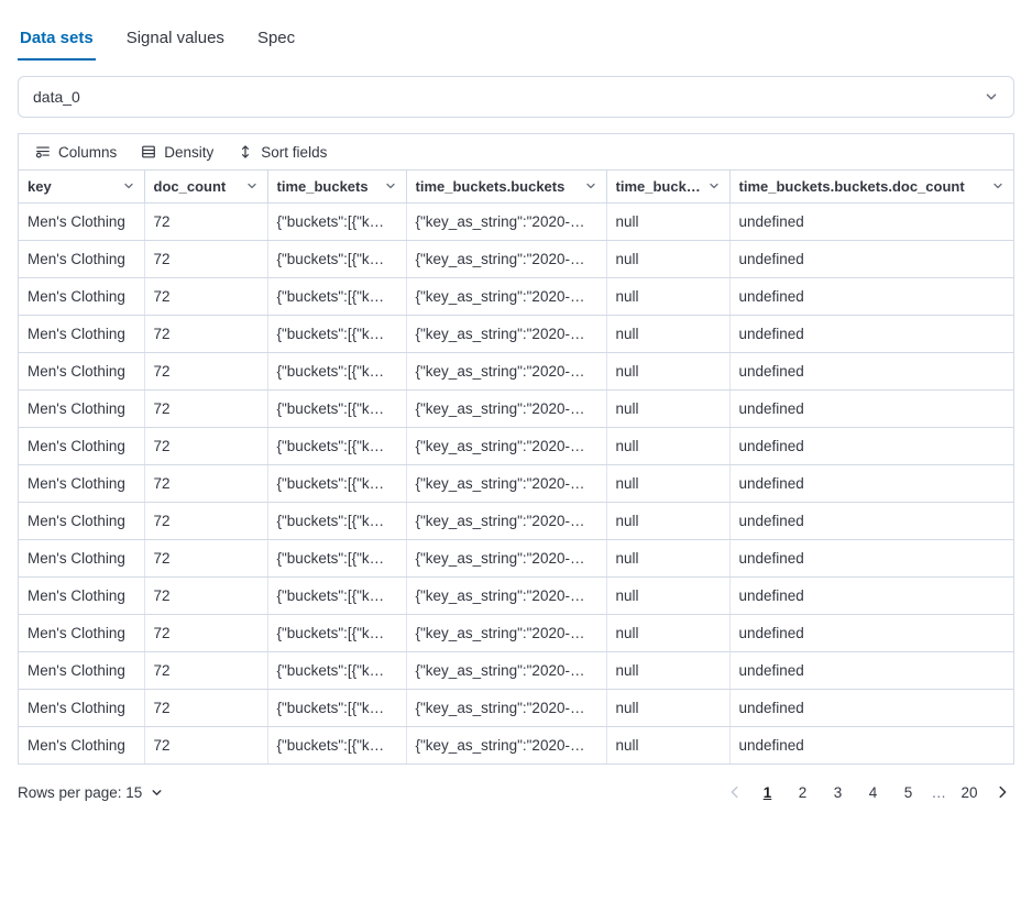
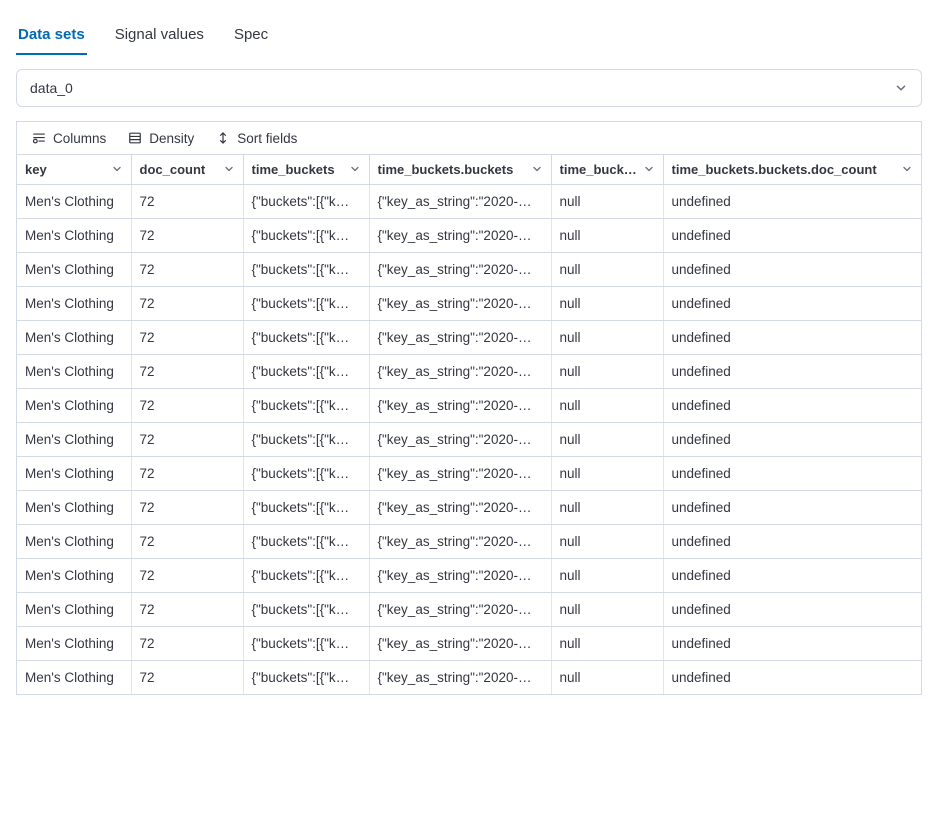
  Data sets
  Signal values
  Spec
  data_0
  Columns
  Density
  Sort fields
  key	doc_count	time_buckets	time_buckets.buckets	time_buck…	time_buckets.buckets.doc_count
  Men's Clothing	72	{"buckets":[{"k…	{"key_as_string":"2020-…	null	undefined
  Men's Clothing	72	{"buckets":[{"k…	{"key_as_string":"2020-…	null	undefined
  Men's Clothing	72	{"buckets":[{"k…	{"key_as_string":"2020-…	null	undefined
  Men's Clothing	72	{"buckets":[{"k…	{"key_as_string":"2020-…	null	undefined
  Men's Clothing	72	{"buckets":[{"k…	{"key_as_string":"2020-…	null	undefined
  Men's Clothing	72	{"buckets":[{"k…	{"key_as_string":"2020-…	null	undefined
  Men's Clothing	72	{"buckets":[{"k…	{"key_as_string":"2020-…	null	undefined
  Men's Clothing	72	{"buckets":[{"k…	{"key_as_string":"2020-…	null	undefined
  Men's Clothing	72	{"buckets":[{"k…	{"key_as_string":"2020-…	null	undefined
  Men's Clothing	72	{"buckets":[{"k…	{"key_as_string":"2020-…	null	undefined
  Men's Clothing	72	{"buckets":[{"k…	{"key_as_string":"2020-…	null	undefined
  Men's Clothing	72	{"buckets":[{"k…	{"key_as_string":"2020-…	null	undefined
  Men's Clothing	72	{"buckets":[{"k…	{"key_as_string":"2020-…	null	undefined
  Men's Clothing	72	{"buckets":[{"k…	{"key_as_string":"2020-…	null	undefined
  Men's Clothing	72	{"buckets":[{"k…	{"key_as_string":"2020-…	null	undefined
- Rows per page: 15
- 1
- 2
- 3
- 4
- 5
- …
- 20
